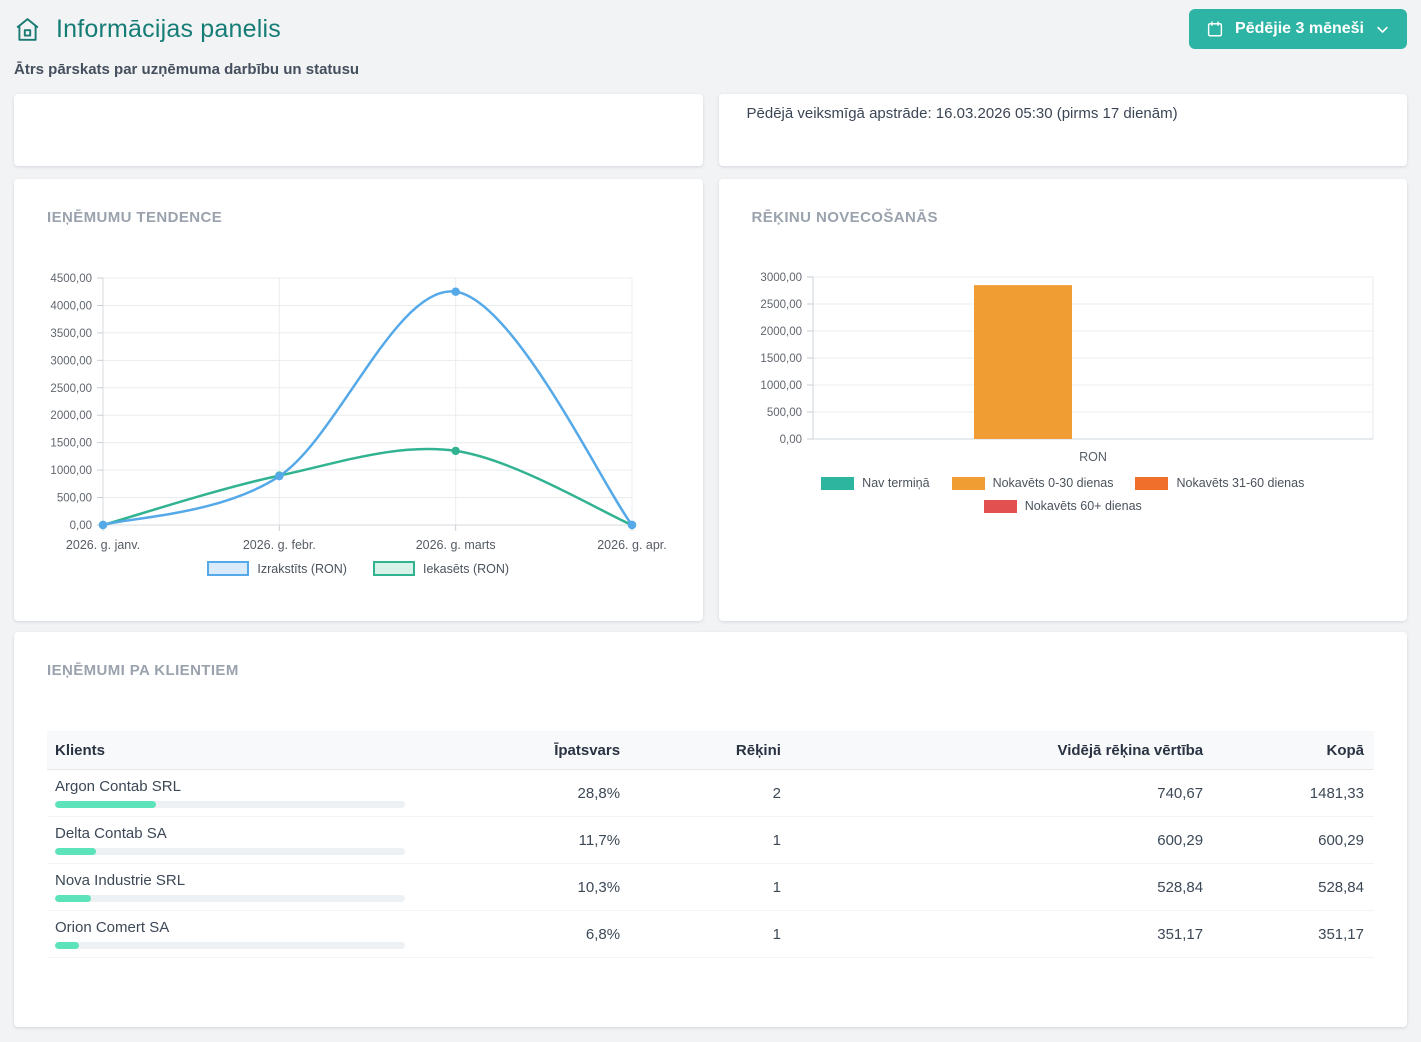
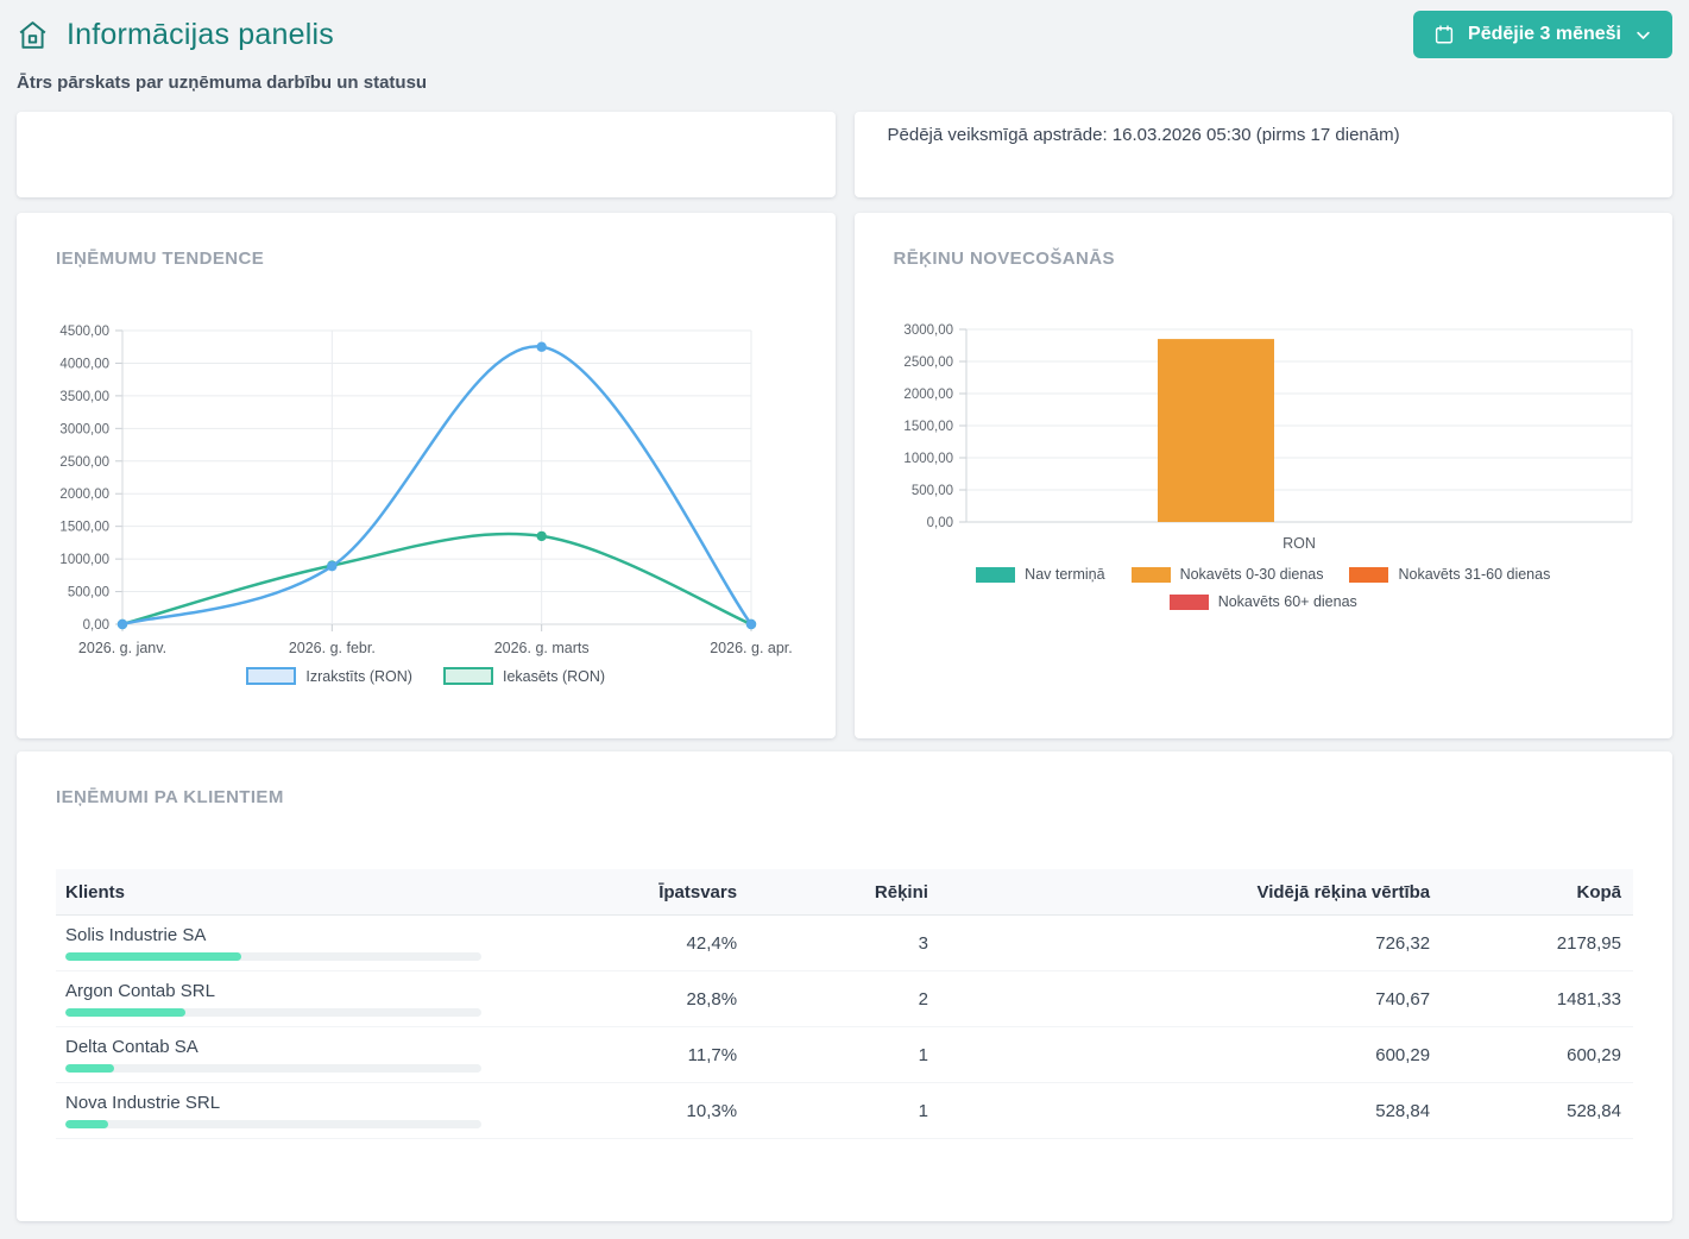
  Informācijas panelis
  Pēdējie 3 mēneši
  Ātrs pārskats par uzņēmuma darbību un statusu
  Pēdējā veiksmīgā apstrāde: 16.03.2026 05:30 (pirms 17 dienām)
  IEŅĒMUMU TENDENCE
  0,00
  500,00
  1000,00
  1500,00
  2000,00
  2500,00
  3000,00
  3500,00
  4000,00
  4500,00
  2026. g. janv.
  2026. g. febr.
  2026. g. marts
  2026. g. apr.
  Izrakstīts (RON)
  Iekasēts (RON)
  RĒĶINU NOVECOŠANĀS
  0,00
  500,00
  1000,00
  1500,00
  2000,00
  2500,00
  3000,00
  RON
  Nav termiņā
  Nokavēts 0-30 dienas
  Nokavēts 31-60 dienas
  Nokavēts 60+ dienas
  IEŅĒMUMI PA KLIENTIEM
  Klients	Īpatsvars	Rēķini	Vidējā rēķina vērtība	Kopā
+ Solis Industrie SA	42,4%	3	726,32	2178,95
  Argon Contab SRL	28,8%	2	740,67	1481,33
  Delta Contab SA	11,7%	1	600,29	600,29
  Nova Industrie SRL	10,3%	1	528,84	528,84
- Orion Comert SA	6,8%	1	351,17	351,17
